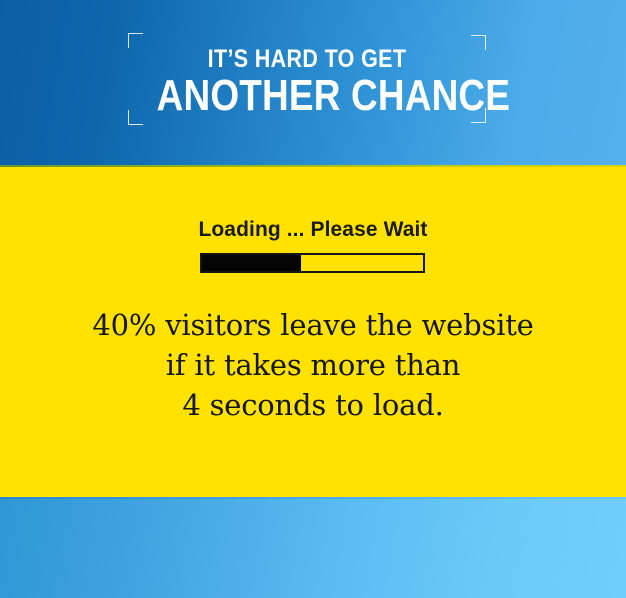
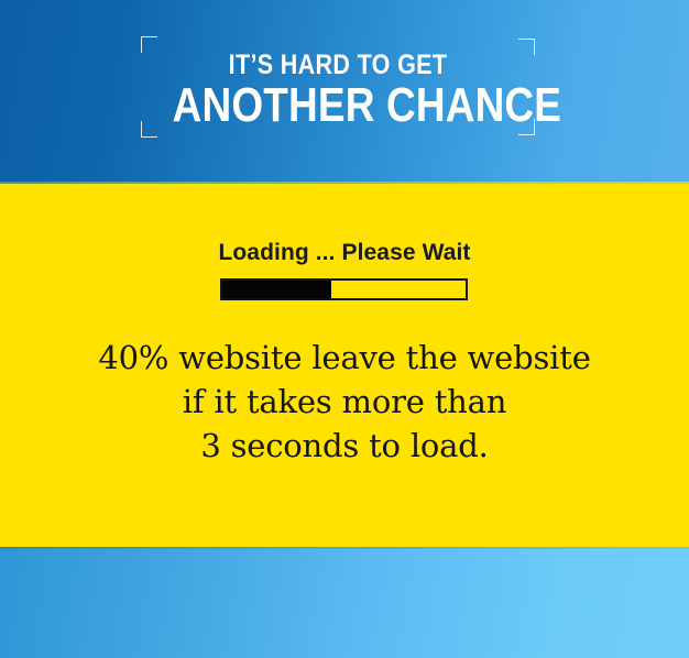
  IT’S HARD TO GET
  ANOTHER CHANCE
  Loading ... Please Wait
- 40% visitors leave the website
+ 40% website leave the website
  if it takes more than
- 4 seconds to load.
+ 3 seconds to load.
